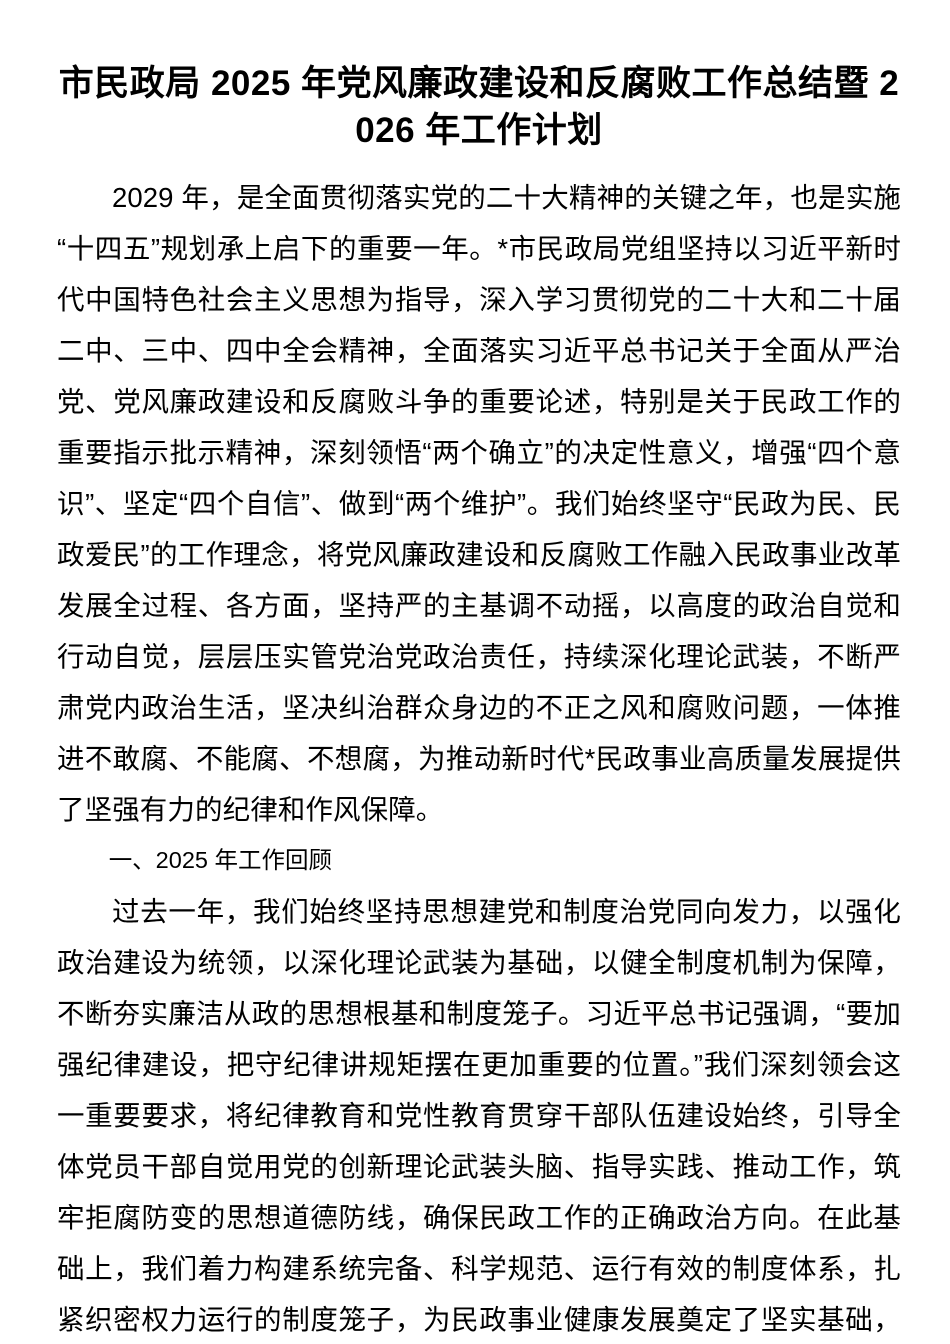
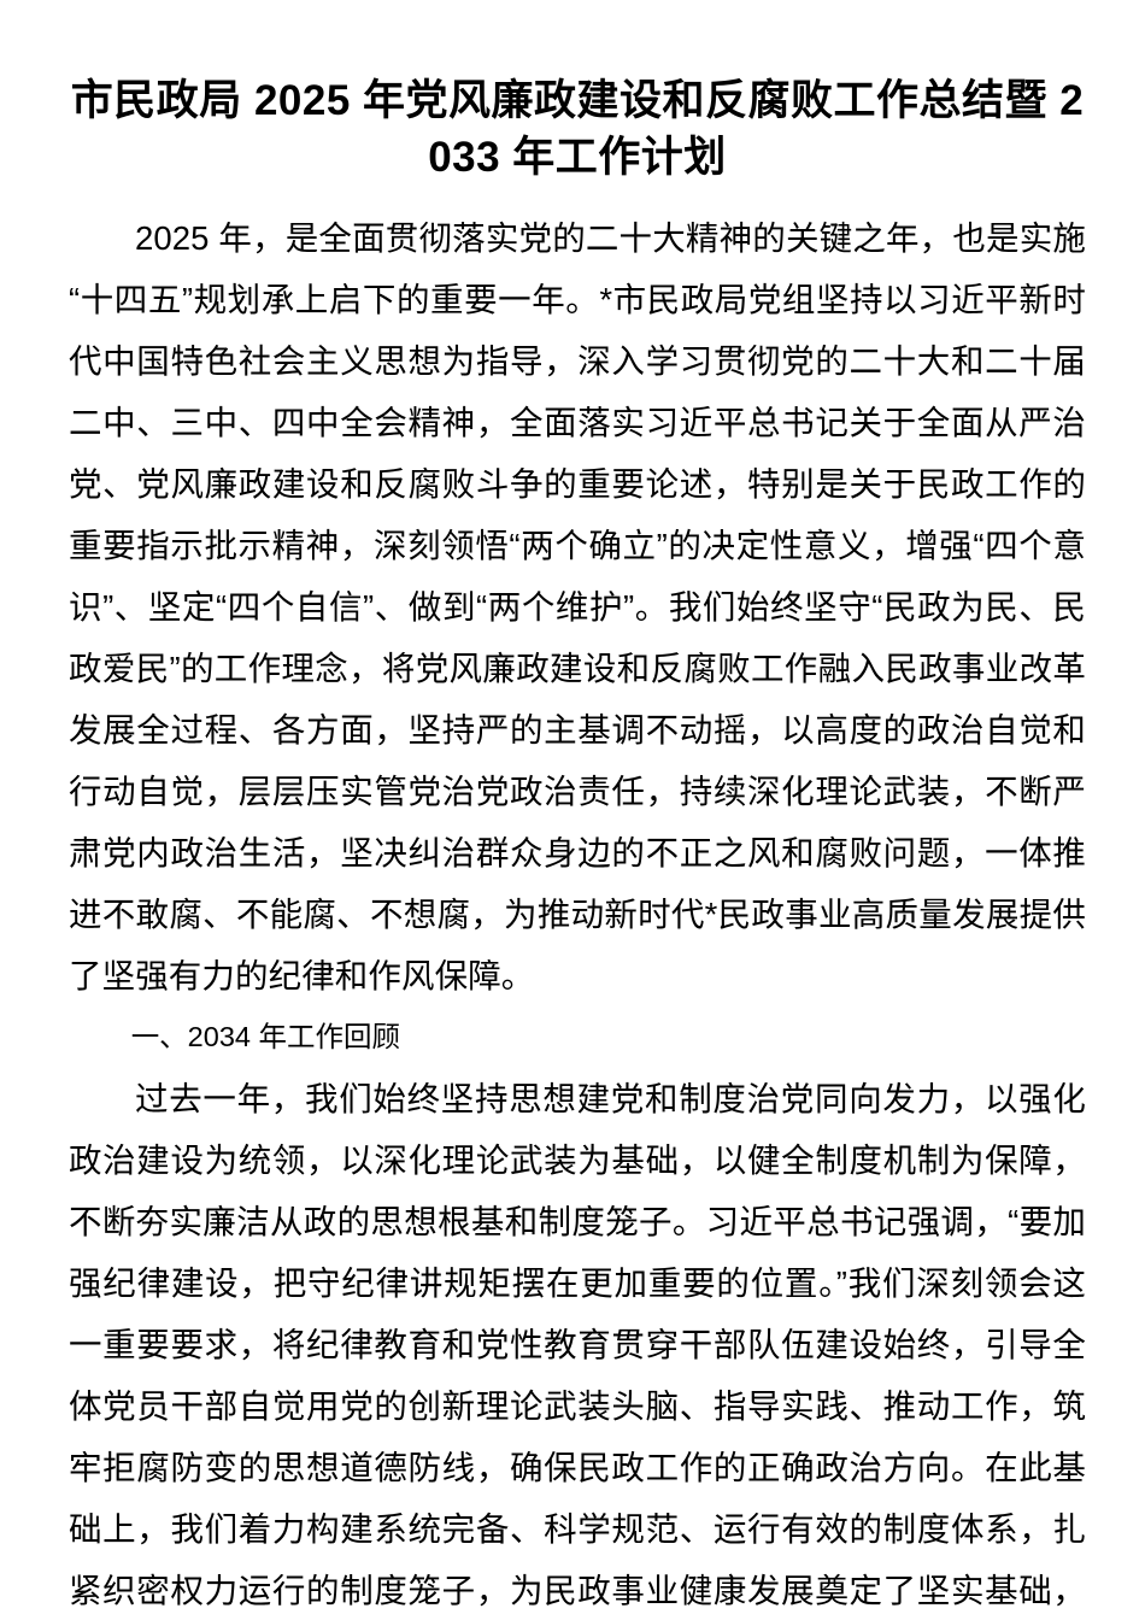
- 市民政局 2025 年党风廉政建设和反腐败工作总结暨 2026 年工作计划
+ 市民政局 2025 年党风廉政建设和反腐败工作总结暨 2033 年工作计划
- 2029 年，是全面贯彻落实党的二十大精神的关键之年，也是实施“十四五”规划承上启下的重要一年。*市民政局党组坚持以习近平新时代中国特色社会主义思想为指导，深入学习贯彻党的二十大和二十届二中、三中、四中全会精神，全面落实习近平总书记关于全面从严治党、党风廉政建设和反腐败斗争的重要论述，特别是关于民政工作的重要指示批示精神，深刻领悟“两个确立”的决定性意义，增强“四个意识”、坚定“四个自信”、做到“两个维护”。我们始终坚守“民政为民、民政爱民”的工作理念，将党风廉政建设和反腐败工作融入民政事业改革发展全过程、各方面，坚持严的主基调不动摇，以高度的政治自觉和行动自觉，层层压实管党治党政治责任，持续深化理论武装，不断严肃党内政治生活，坚决纠治群众身边的不正之风和腐败问题，一体推进不敢腐、不能腐、不想腐，为推动新时代*民政事业高质量发展提供了坚强有力的纪律和作风保障。
+ 2025 年，是全面贯彻落实党的二十大精神的关键之年，也是实施“十四五”规划承上启下的重要一年。*市民政局党组坚持以习近平新时代中国特色社会主义思想为指导，深入学习贯彻党的二十大和二十届二中、三中、四中全会精神，全面落实习近平总书记关于全面从严治党、党风廉政建设和反腐败斗争的重要论述，特别是关于民政工作的重要指示批示精神，深刻领悟“两个确立”的决定性意义，增强“四个意识”、坚定“四个自信”、做到“两个维护”。我们始终坚守“民政为民、民政爱民”的工作理念，将党风廉政建设和反腐败工作融入民政事业改革发展全过程、各方面，坚持严的主基调不动摇，以高度的政治自觉和行动自觉，层层压实管党治党政治责任，持续深化理论武装，不断严肃党内政治生活，坚决纠治群众身边的不正之风和腐败问题，一体推进不敢腐、不能腐、不想腐，为推动新时代*民政事业高质量发展提供了坚强有力的纪律和作风保障。
- 一、2025 年工作回顾
+ 一、2034 年工作回顾
  过去一年，我们始终坚持思想建党和制度治党同向发力，以强化政治建设为统领，以深化理论武装为基础，以健全制度机制为保障，不断夯实廉洁从政的思想根基和制度笼子。习近平总书记强调，“要加强纪律建设，把守纪律讲规矩摆在更加重要的位置。”我们深刻领会这一重要要求，将纪律教育和党性教育贯穿干部队伍建设始终，引导全体党员干部自觉用党的创新理论武装头脑、指导实践、推动工作，筑牢拒腐防变的思想道德防线，确保民政工作的正确政治方向。在此基础上，我们着力构建系统完备、科学规范、运行有效的制度体系，扎紧织密权力运行的制度笼子，为民政事业健康发展奠定了坚实基础，
